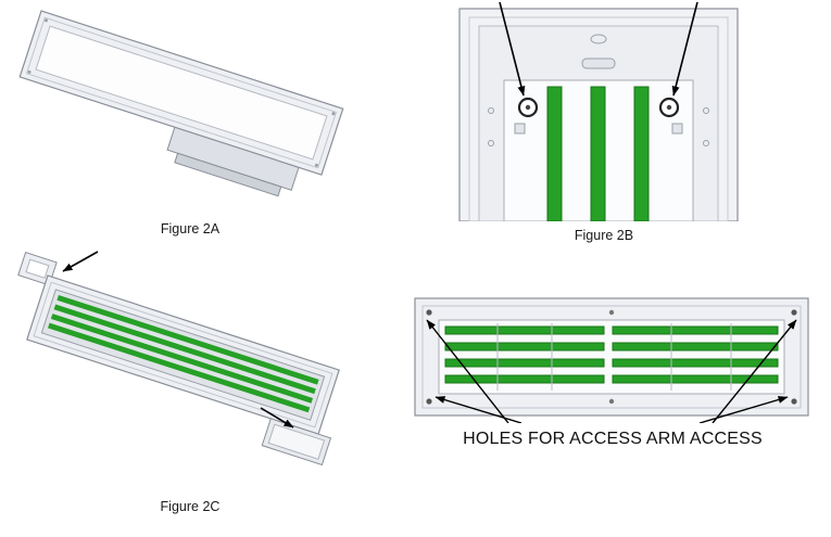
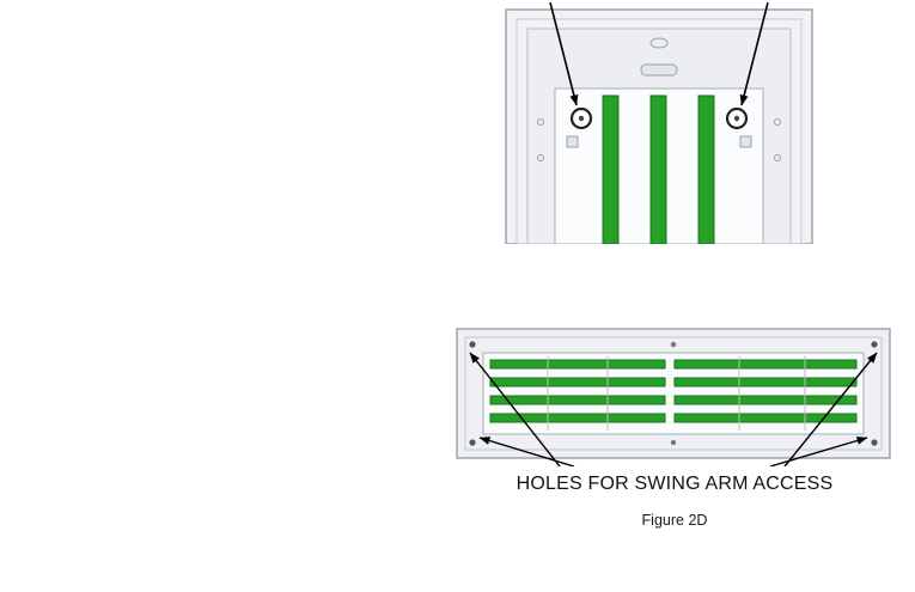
- Figure 2A
- Figure 2B
- Figure 2C
- HOLES FOR ACCESS ARM ACCESS
+ HOLES FOR SWING ARM ACCESS
+ Figure 2D
